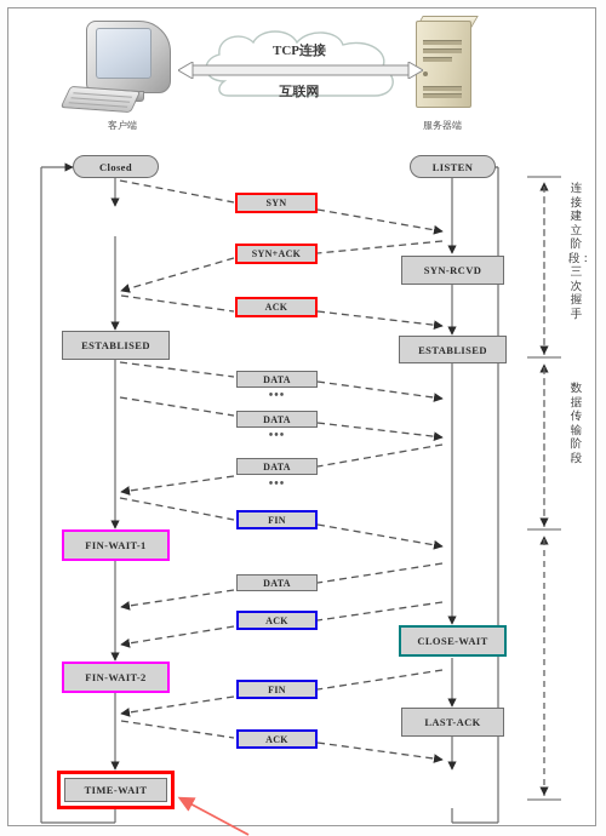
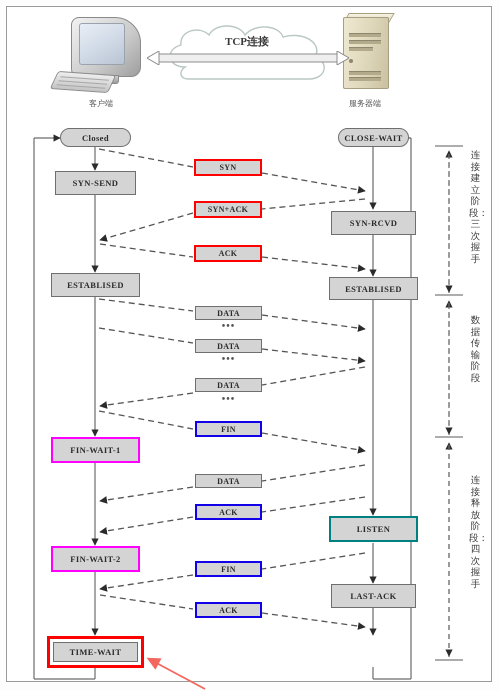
  TCP连接
- 互联网
  客户端
  服务器端
  Closed
+ SYN-SEND
  ESTABLISED
  FIN-WAIT-1
  FIN-WAIT-2
  TIME-WAIT
- LISTEN
+ CLOSE-WAIT
  SYN-RCVD
  ESTABLISED
- CLOSE-WAIT
+ LISTEN
  LAST-ACK
  SYN
  SYN+ACK
  ACK
  DATA
  •••
  DATA
  •••
  DATA
  •••
  FIN
  DATA
  ACK
  FIN
  ACK
  连接建立阶段：三次握手
  数据传输阶段
+ 连接释放阶段：四次握手
